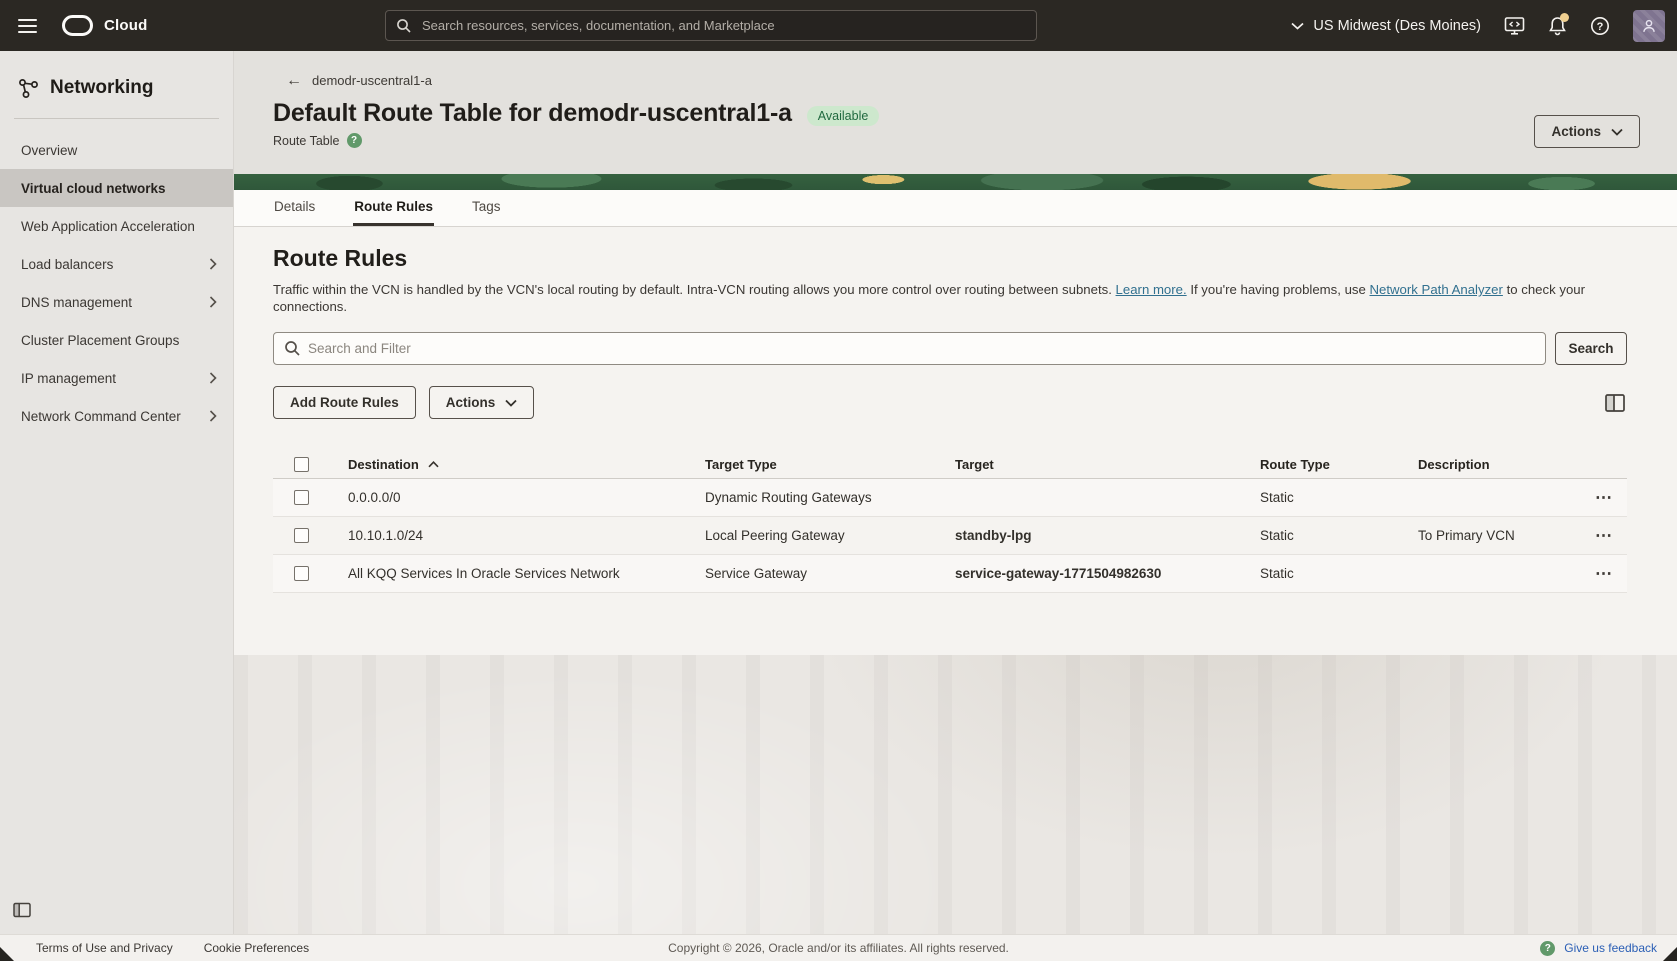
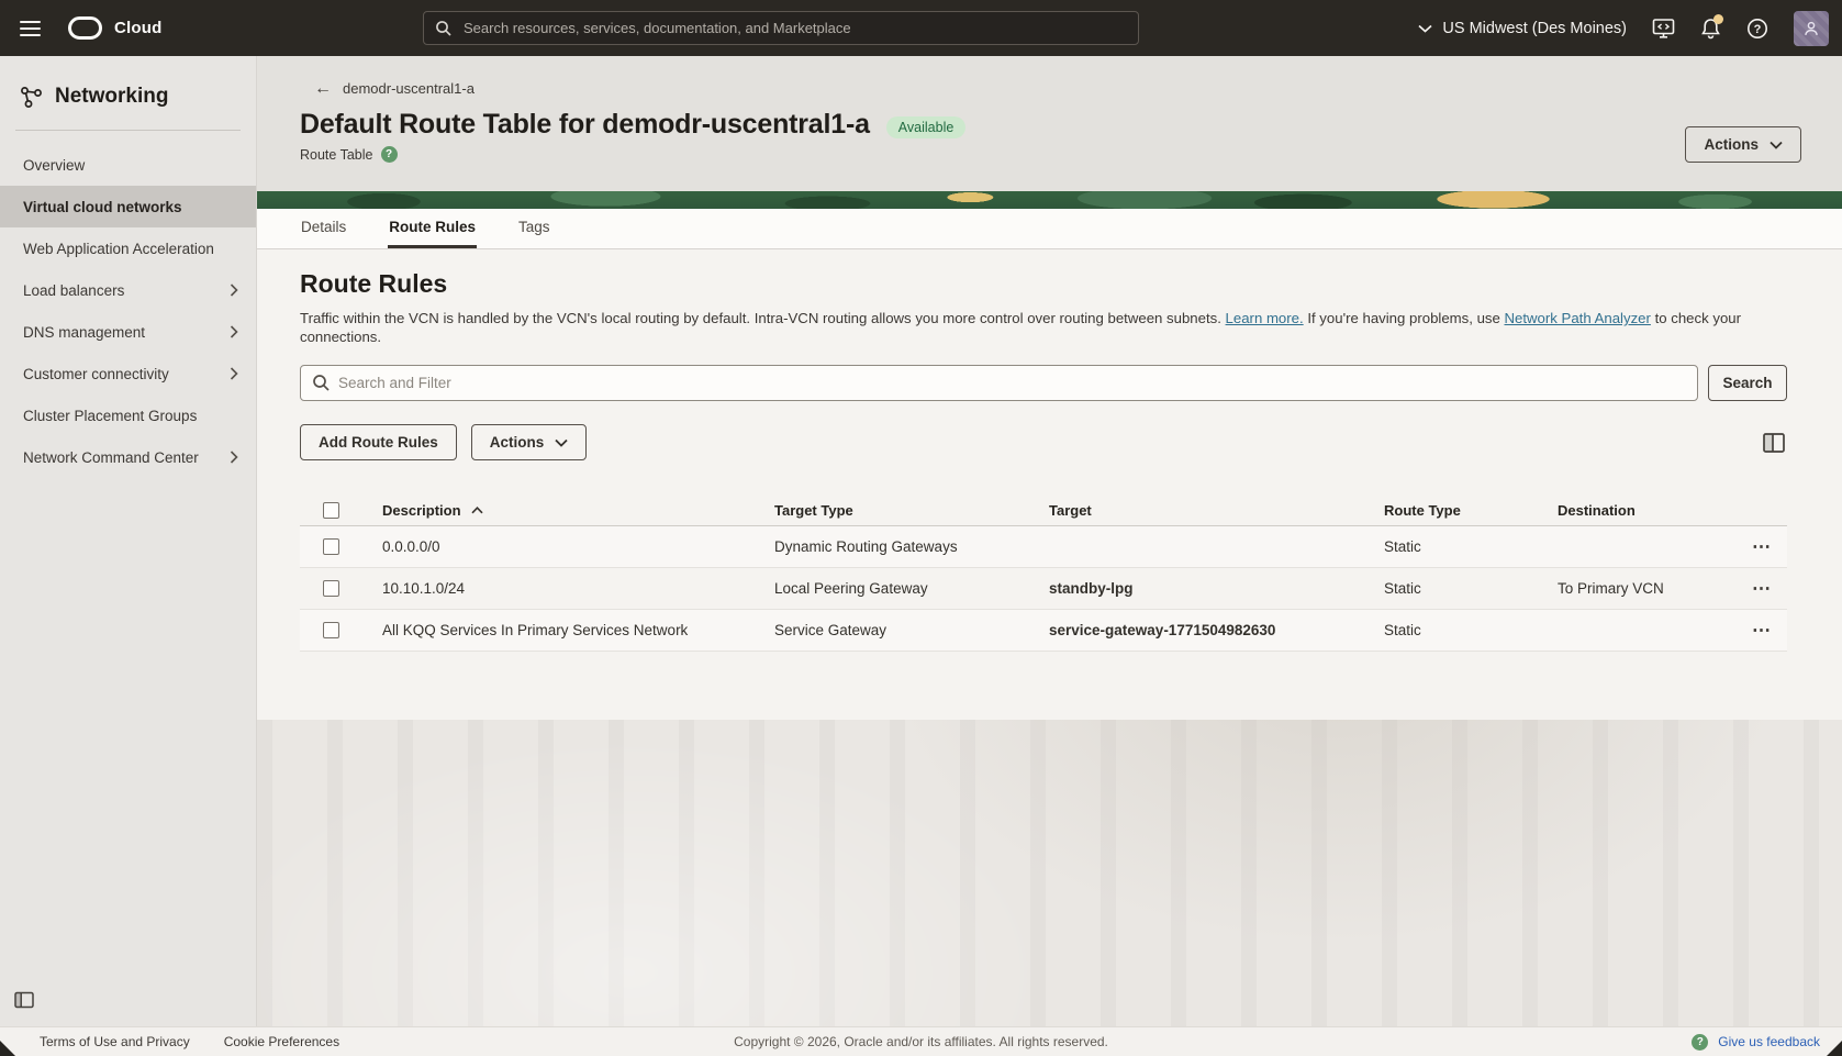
  Cloud
  Search resources, services, documentation, and Marketplace
  US Midwest (Des Moines)
  ?
  Networking
  Overview
  Virtual cloud networks
  Web Application Acceleration
  Load balancers
  DNS management
+ Customer connectivity
  Cluster Placement Groups
- IP management
  Network Command Center
  ←
  demodr-uscentral1-a
  Default Route Table for demodr-uscentral1-a
  Available
  Route Table
  ?
  Actions
  Details
  Route Rules
  Tags
  Route Rules
  Traffic within the VCN is handled by the VCN's local routing by default. Intra-VCN routing allows you more control over routing between subnets. Learn more. If you're having problems, use Network Path Analyzer to check your connections.
  Search and Filter
  Search
  Add Route Rules
  Actions
- Destination
+ Description
  Target Type
  Target
  Route Type
- Description
+ Destination
  0.0.0.0/0
  Dynamic Routing Gateways
  Static
  ⋯
  10.10.1.0/24
  Local Peering Gateway
  standby-lpg
  Static
  To Primary VCN
  ⋯
- All KQQ Services In Oracle Services Network
+ All KQQ Services In Primary Services Network
  Service Gateway
  service-gateway-1771504982630
  Static
  ⋯
  Terms of Use and Privacy
  Cookie Preferences
  Copyright © 2026, Oracle and/or its affiliates. All rights reserved.
  ?
  Give us feedback
